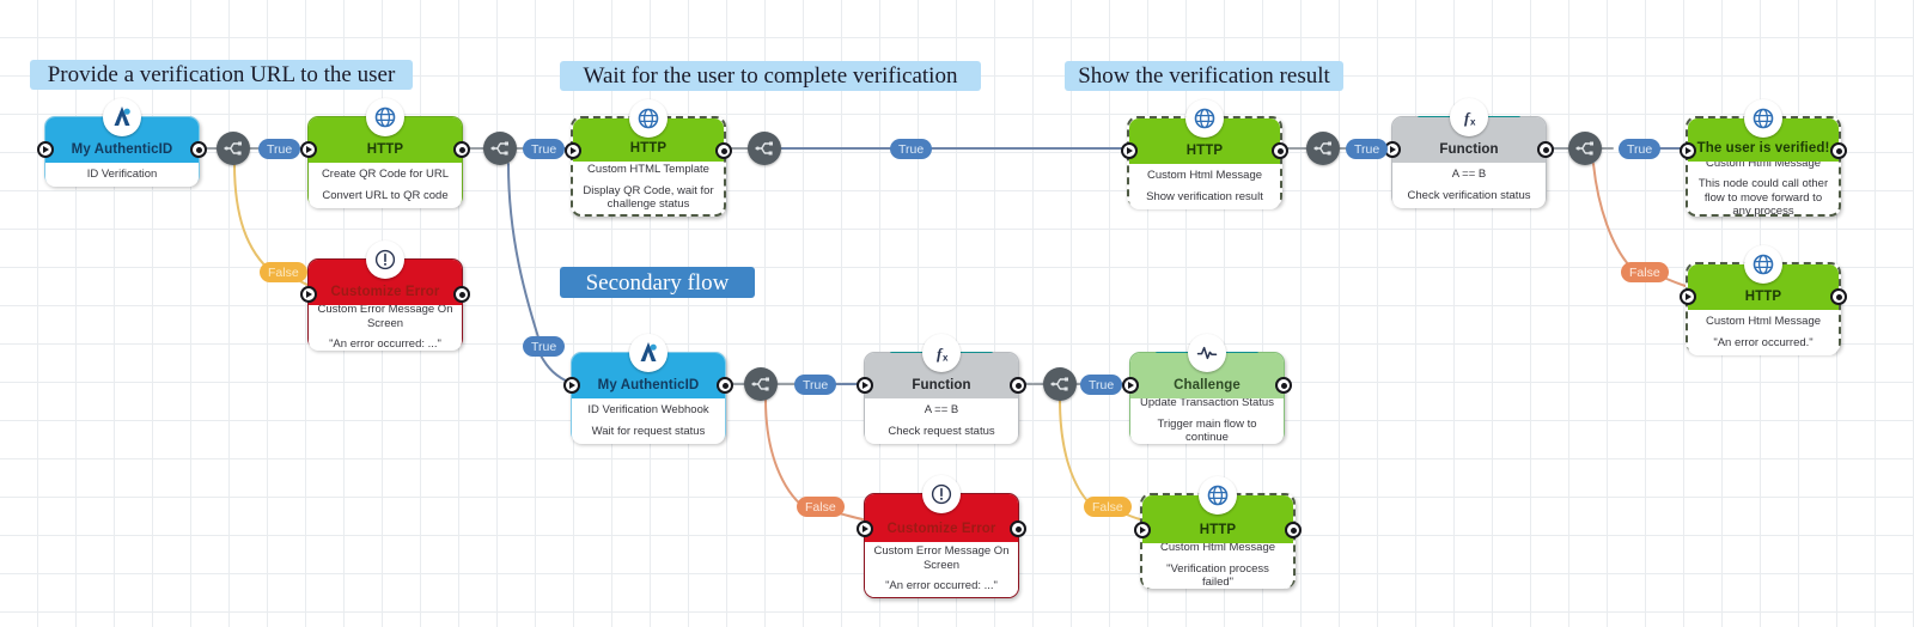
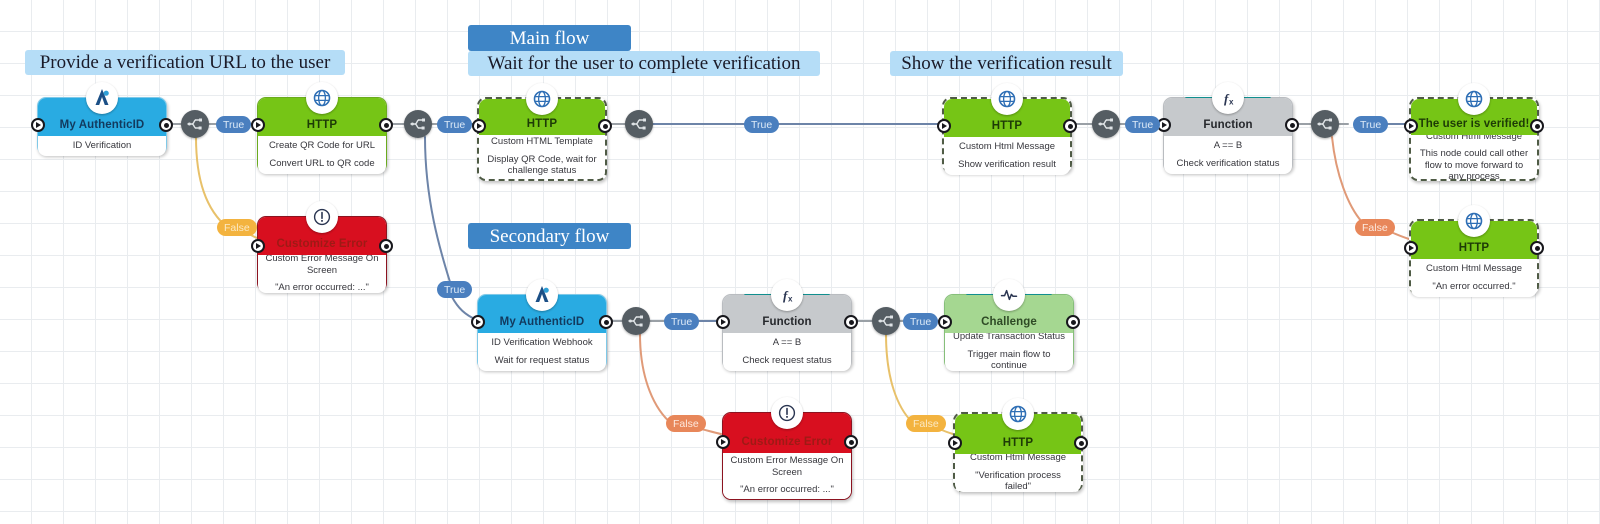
  Provide a verification URL to the user
+ Main flow
  Wait for the user to complete verification
  Show the verification result
  Secondary flow
  My AuthenticID
  ID Verification
  HTTP
  Create QR Code for URL
  Convert URL to QR code
  Customize Error
  Custom Error Message On Screen
  "An error occurred: ..."
  HTTP
  Custom HTML Template
  Display QR Code, wait for challenge status
  HTTP
  Custom Html Message
  Show verification result
  f
  x
  Function
  A == B
  Check verification status
  The user is verified!
  Custom Html Message
  This node could call other flow to move forward to any process
  HTTP
  Custom Html Message
  "An error occurred."
  My AuthenticID
  ID Verification Webhook
  Wait for request status
  f
  x
  Function
  A == B
  Check request status
  Challenge
  Update Transaction Status
  Trigger main flow to continue
  Customize Error
  Custom Error Message On Screen
  "An error occurred: ..."
  HTTP
  Custom Html Message
  "Verification process failed"
  True
  False
  True
  True
  True
  True
  True
  False
  True
  False
  True
  False
